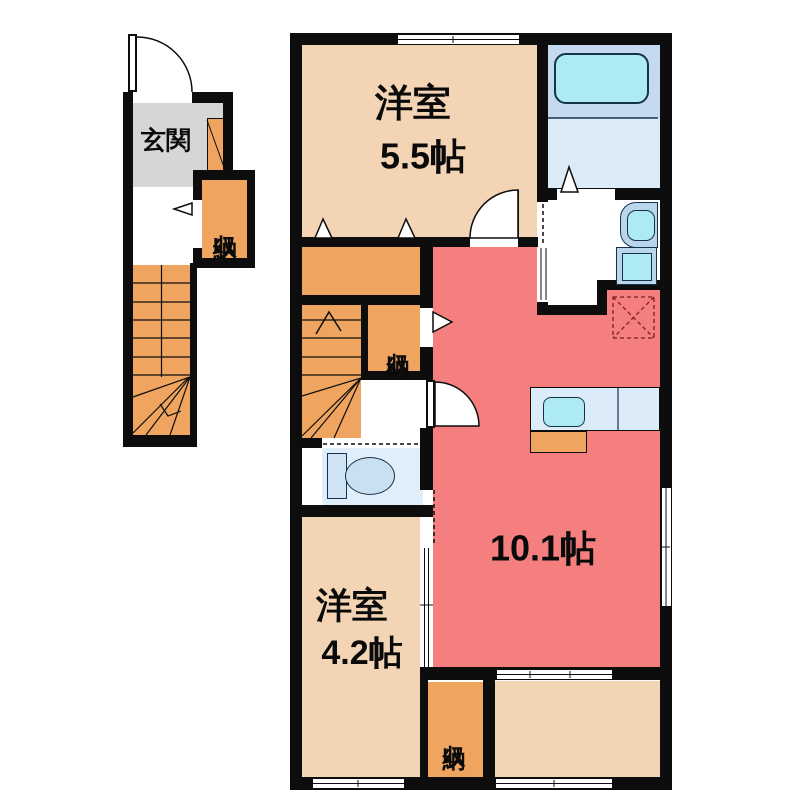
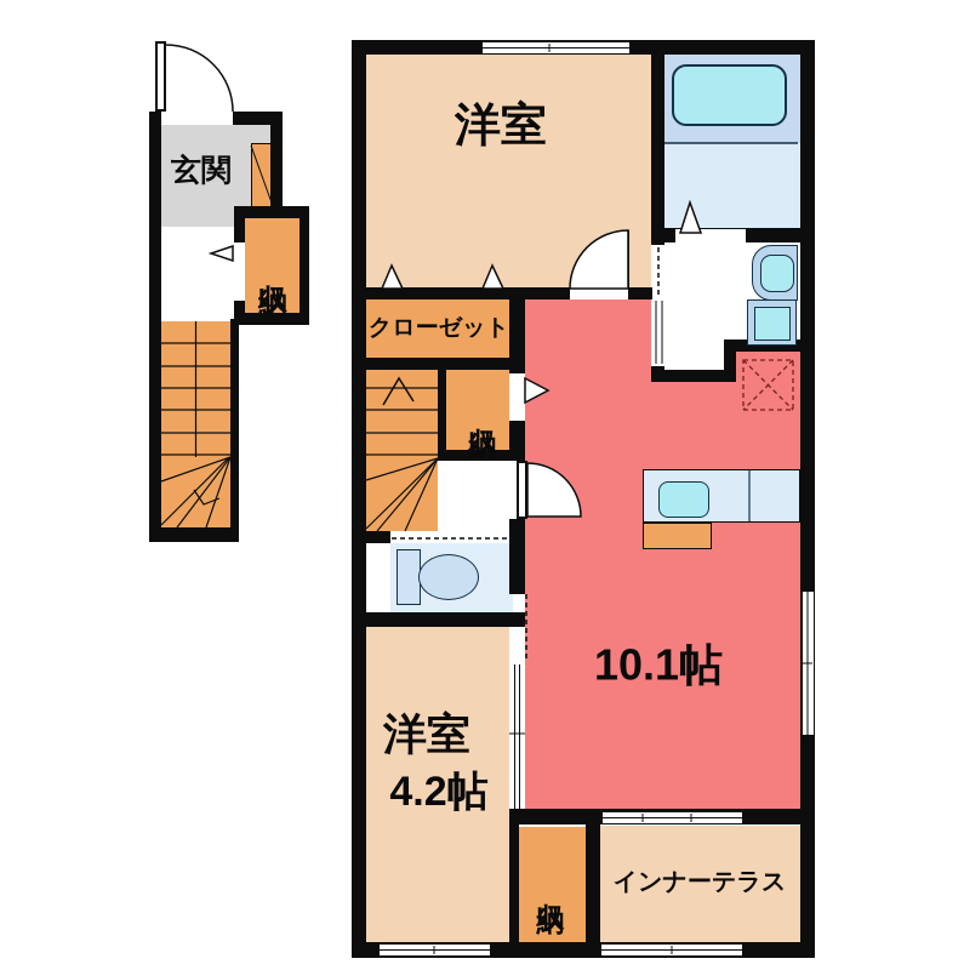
  洋室
- 5.5帖
  10.1帖
  洋室
  4.2帖
  玄関
+ クローゼット
+ インナーテラス
